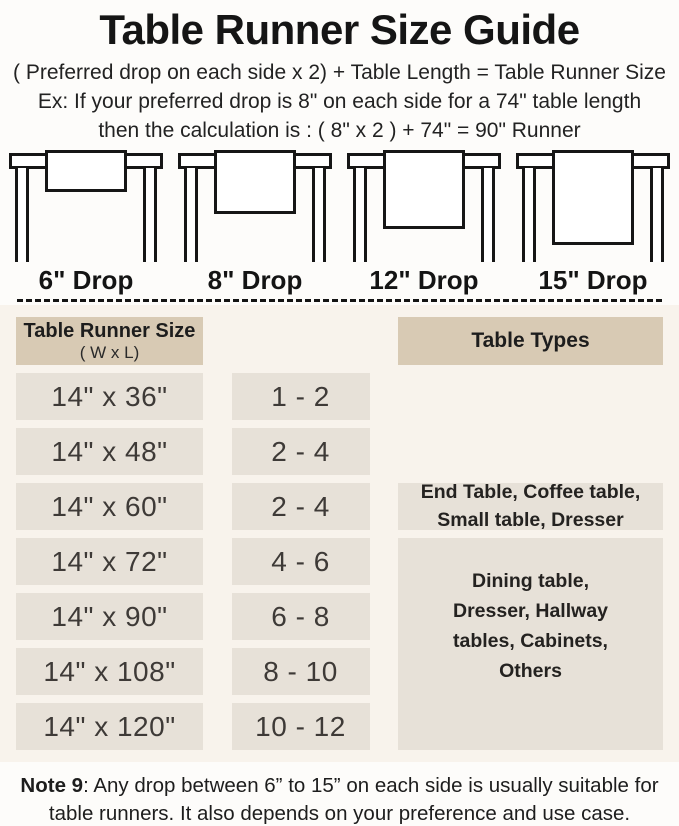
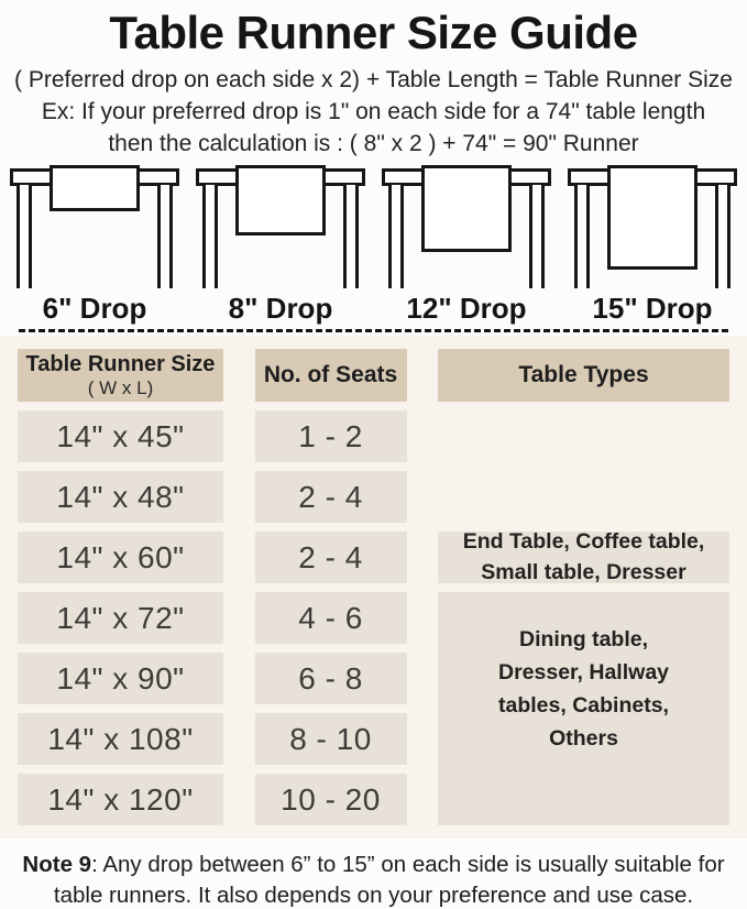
  Table Runner Size Guide
  ( Preferred drop on each side x 2) + Table Length = Table Runner Size
- Ex: If your preferred drop is 8" on each side for a 74" table length
+ Ex: If your preferred drop is 1" on each side for a 74" table length
  then the calculation is : ( 8" x 2 ) + 74" = 90" Runner
  6" Drop
  8" Drop
  12" Drop
  15" Drop
  Table Runner Size
  ( W x L)
+ No. of Seats
  Table Types
- 14" x 36"
+ 14" x 45"
  14" x 48"
  14" x 60"
  14" x 72"
  14" x 90"
  14" x 108"
  14" x 120"
  1 - 2
  2 - 4
  2 - 4
  4 - 6
  6 - 8
  8 - 10
- 10 - 12
+ 10 - 20
  End Table, Coffee table, Small table, Dresser
  Dining table, Dresser, Hallway tables, Cabinets, Others
  Note 9: Any drop between 6” to 15” on each side is usually suitable for table runners. It also depends on your preference and use case.
